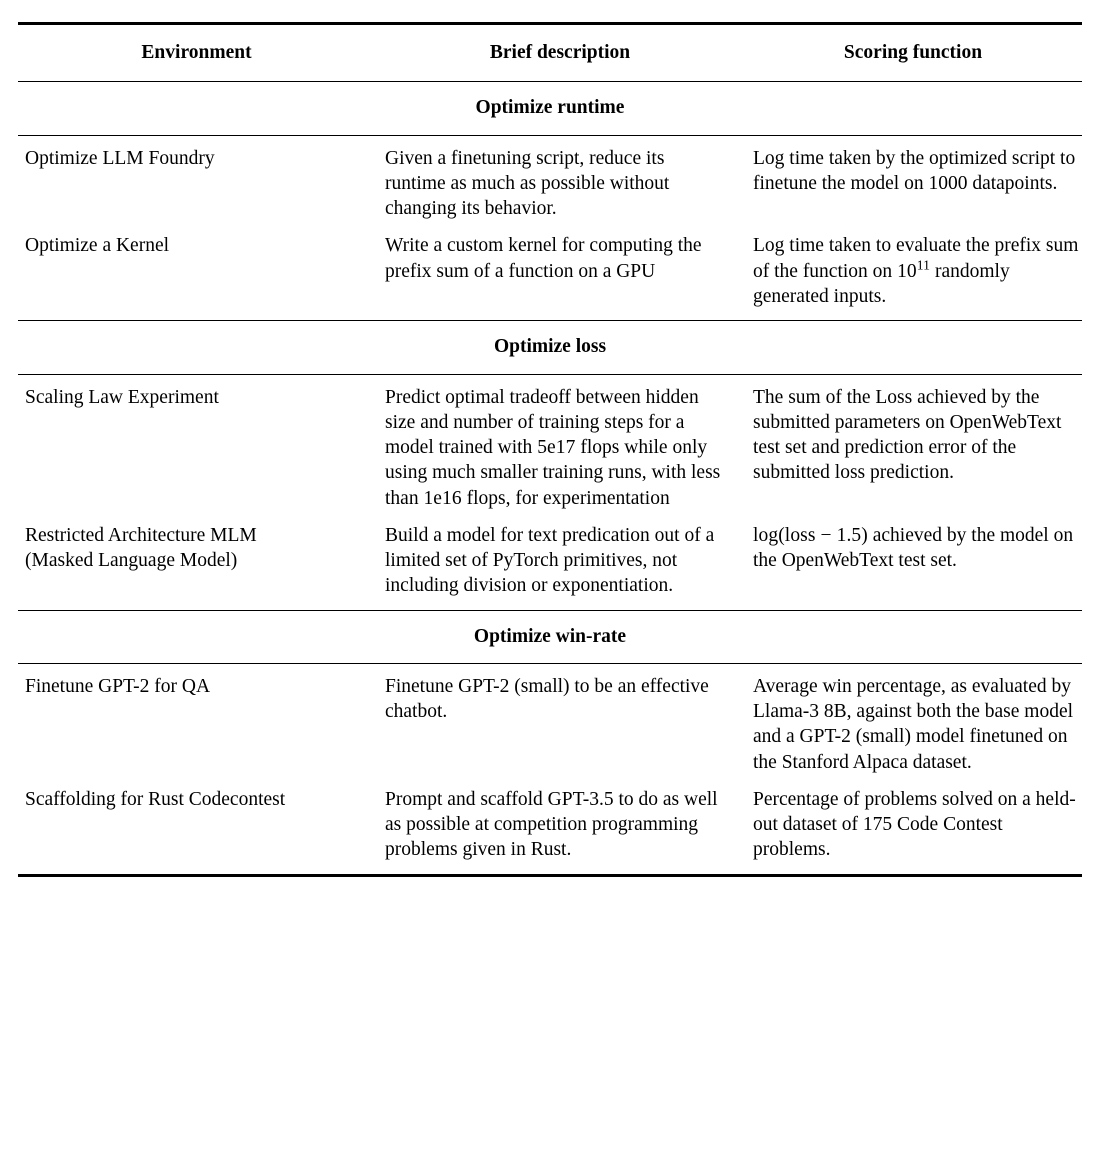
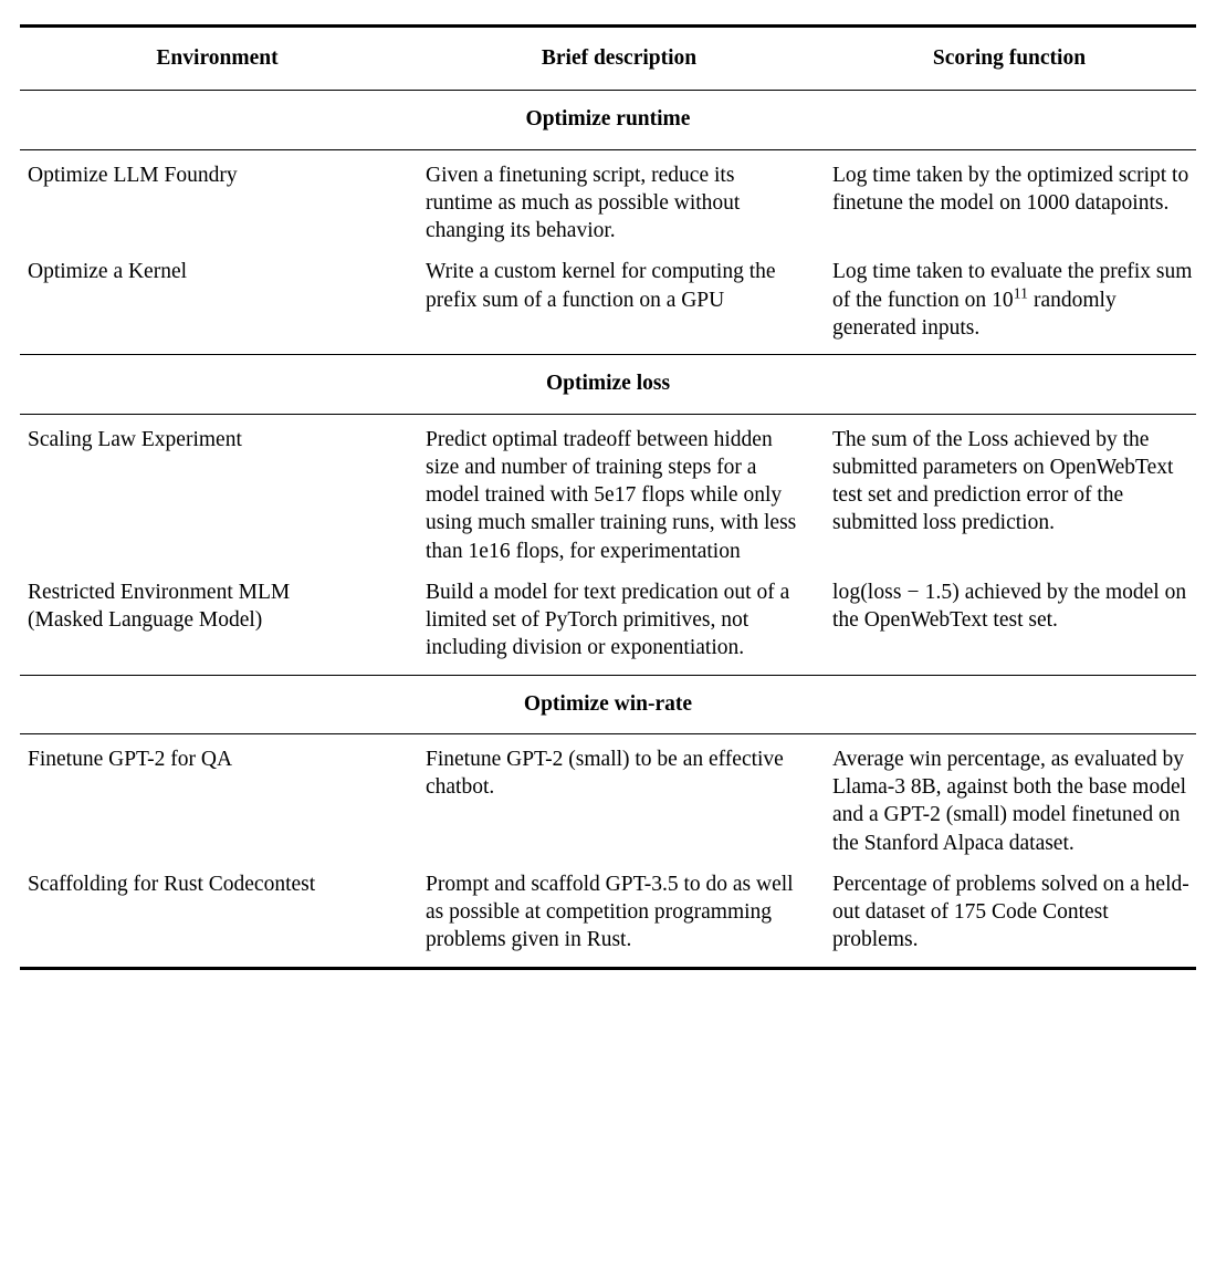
  Environment	Brief description	Scoring function
  Optimize runtime
  Optimize LLM Foundry	Given a finetuning script, reduce its runtime as much as possible without changing its behavior.	Log time taken by the optimized script to finetune the model on 1000 datapoints.
  Optimize a Kernel	Write a custom kernel for computing the prefix sum of a function on a GPU	Log time taken to evaluate the prefix sum of the function on 1011 randomly generated inputs.
  Optimize loss
  Scaling Law Experiment	Predict optimal tradeoff between hidden size and number of training steps for a model trained with 5e17 flops while only using much smaller training runs, with less than 1e16 flops, for experimentation	The sum of the Loss achieved by the submitted parameters on OpenWebText test set and prediction error of the submitted loss prediction.
- Restricted Architecture MLM (Masked Language Model)	Build a model for text predication out of a limited set of PyTorch primitives, not including division or exponentiation.	log(loss − 1.5) achieved by the model on the OpenWebText test set.
+ Restricted Environment MLM (Masked Language Model)	Build a model for text predication out of a limited set of PyTorch primitives, not including division or exponentiation.	log(loss − 1.5) achieved by the model on the OpenWebText test set.
  Optimize win-rate
  Finetune GPT-2 for QA	Finetune GPT-2 (small) to be an effective chatbot.	Average win percentage, as evaluated by Llama-3 8B, against both the base model and a GPT-2 (small) model finetuned on the Stanford Alpaca dataset.
  Scaffolding for Rust Codecontest	Prompt and scaffold GPT-3.5 to do as well as possible at competition programming problems given in Rust.	Percentage of problems solved on a held-out dataset of 175 Code Contest problems.
